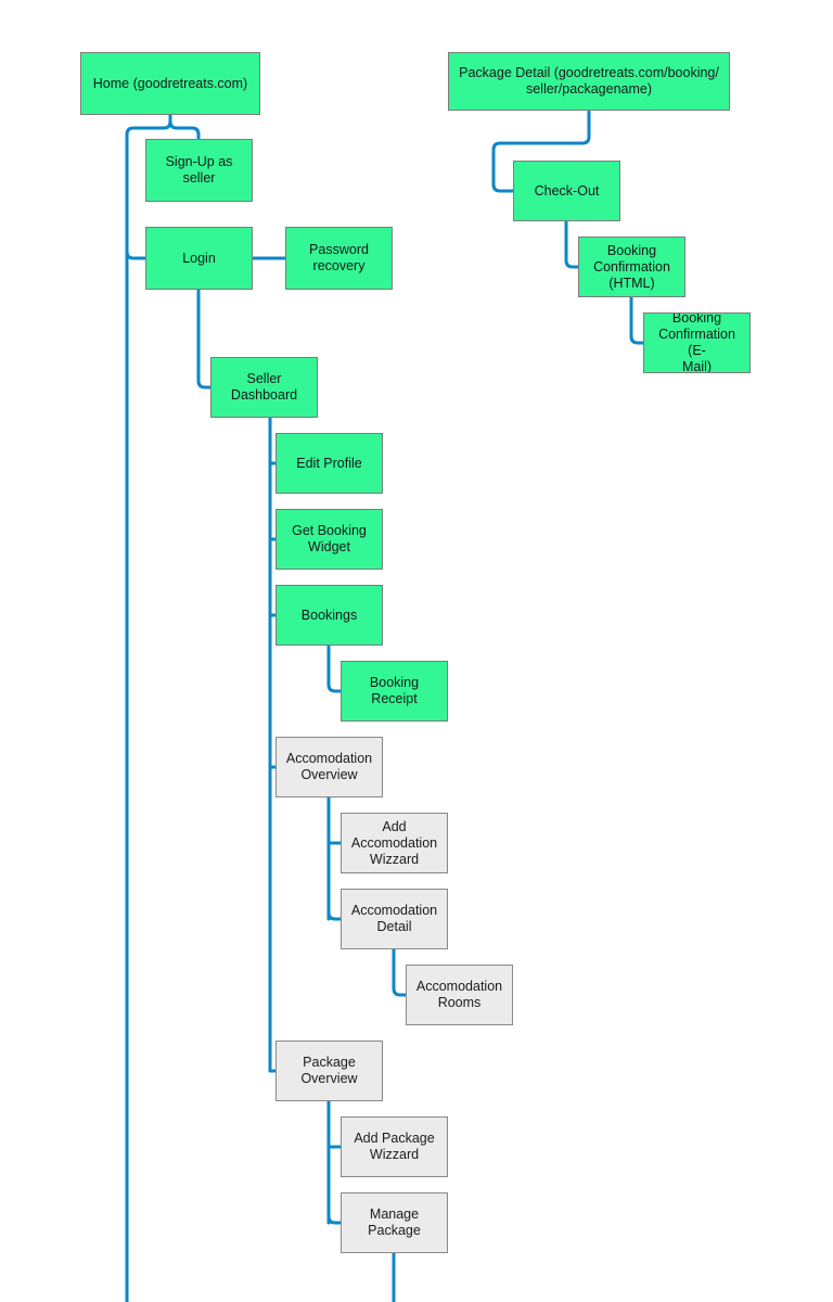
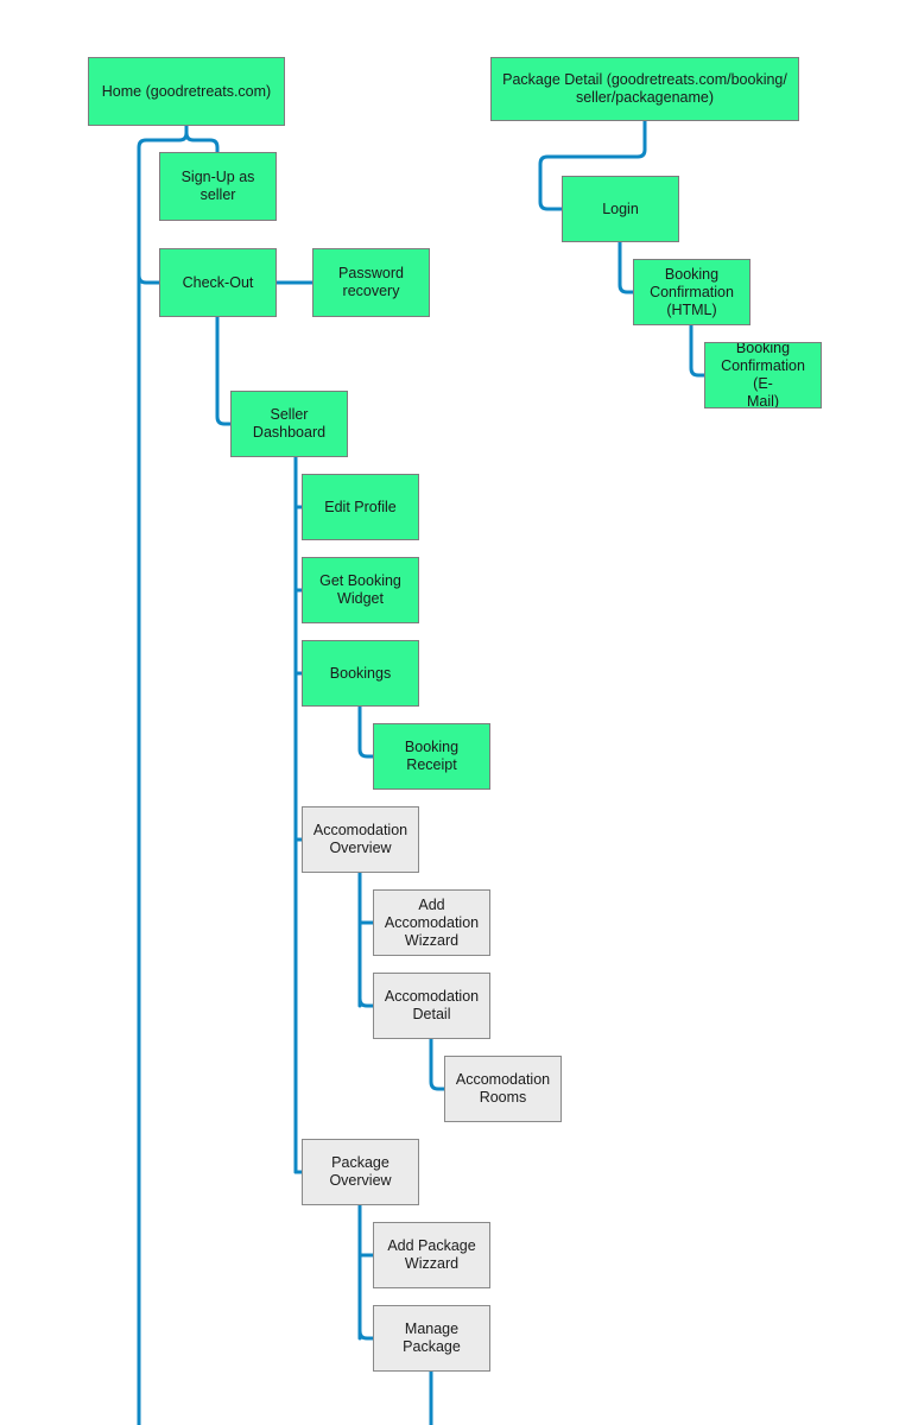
  Home (goodretreats.com)
  Sign-Up as
  seller
- Login
+ Check-Out
  Password
  recovery
  Seller
  Dashboard
  Edit Profile
  Get Booking
  Widget
  Bookings
  Booking Receipt
  Accomodation
  Overview
  Add
  Accomodation
  Wizzard
  Accomodation
  Detail
  Accomodation
  Rooms
  Package
  Overview
  Add Package
  Wizzard
  Manage
  Package
  Package Detail (goodretreats.com/booking/
  seller/packagename)
- Check-Out
+ Login
  Booking
  Confirmation
  (HTML)
  Booking
  Confirmation (E-
  Mail)
